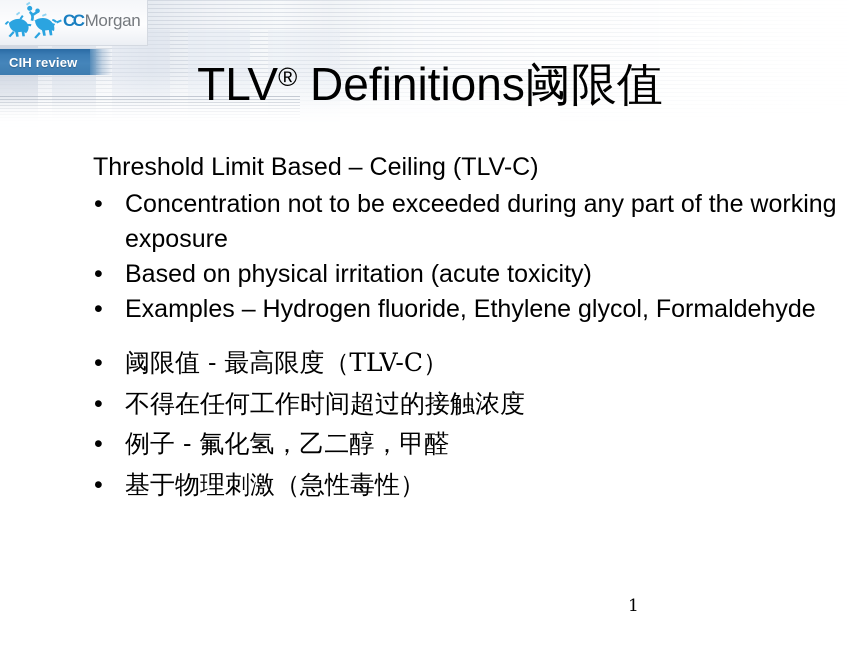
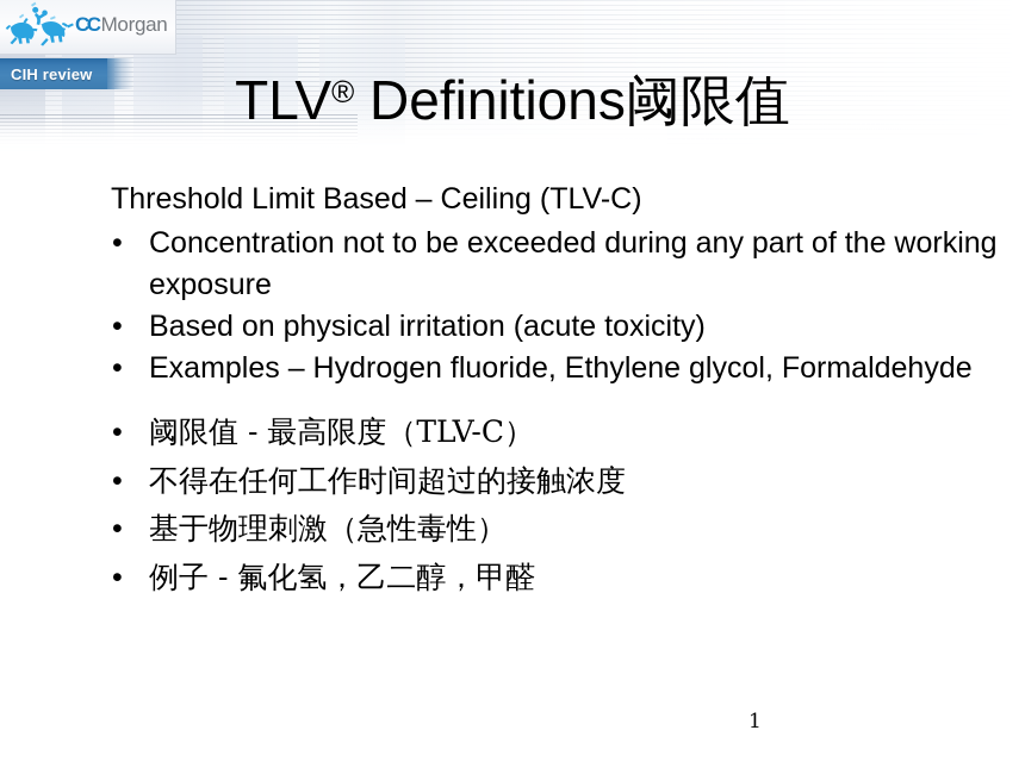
  CCMorgan
  CIH review
  TLV® Definitions阈限值
  Threshold Limit Based – Ceiling (TLV-C)
  •
  Concentration not to be exceeded during any part of the working exposure
  •
  Based on physical irritation (acute toxicity)
  •
  Examples – Hydrogen fluoride, Ethylene glycol, Formaldehyde
  •
  阈限值 - 最高限度（TLV-C）
  •
  不得在任何工作时间超过的接触浓度
  •
- 例子 - 氟化氢，乙二醇，甲醛
+ 基于物理刺激（急性毒性）
  •
- 基于物理刺激（急性毒性）
+ 例子 - 氟化氢，乙二醇，甲醛
  1
